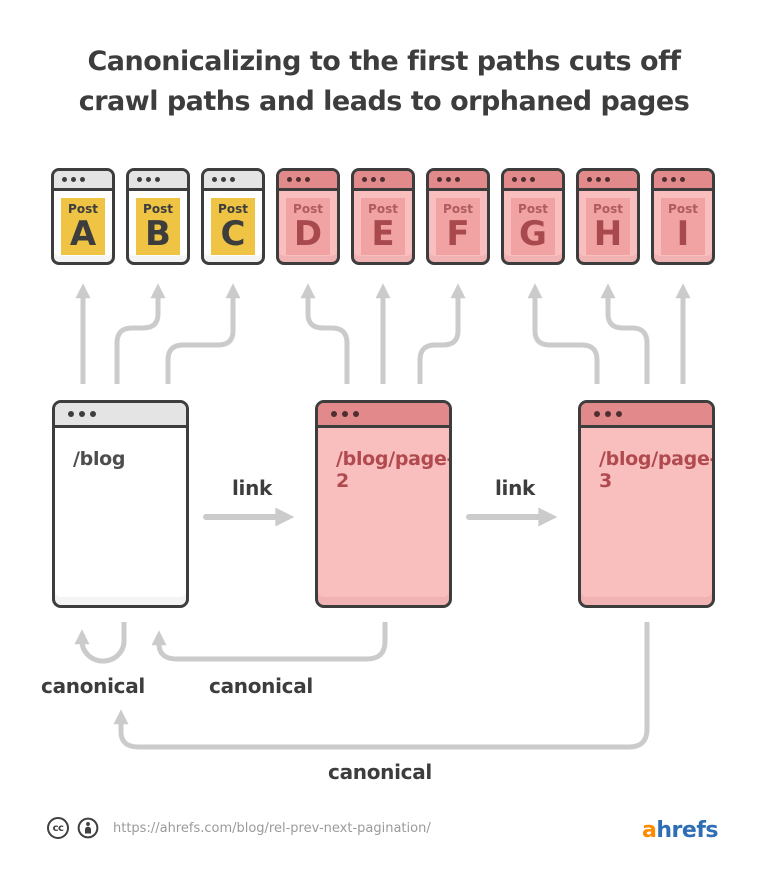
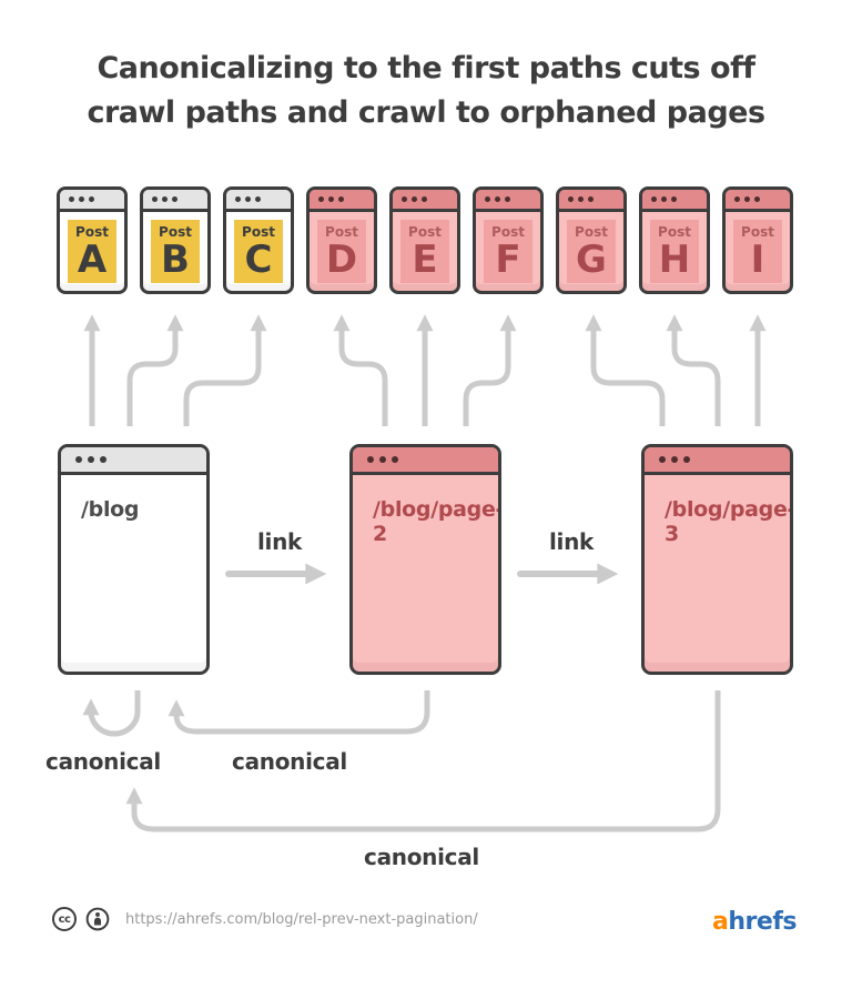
  Canonicalizing to the first paths cuts off
- crawl paths and leads to orphaned pages
+ crawl paths and crawl to orphaned pages
  Post
  A
  Post
  B
  Post
  C
  Post
  D
  Post
  E
  Post
  F
  Post
  G
  Post
  H
  Post
  I
  /blog
  /blog/page2
  /blog/page3
  link
  link
  canonical
  canonical
  canonical
  cc
  https://ahrefs.com/blog/rel-prev-next-pagination/
  ahrefs
